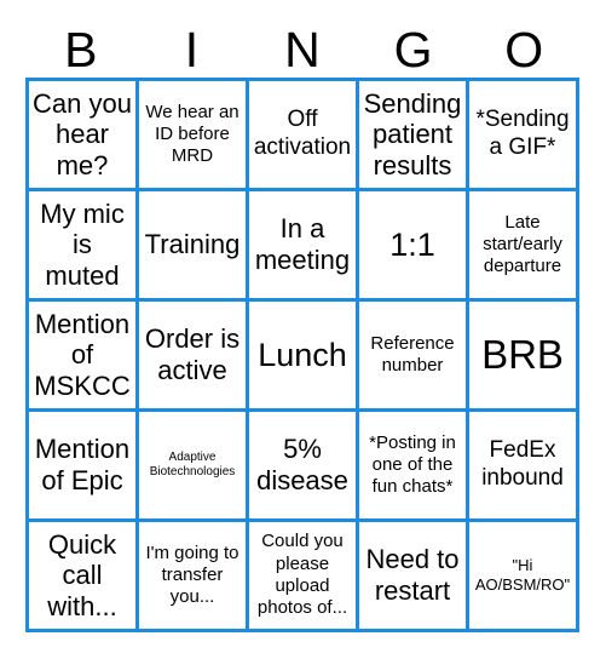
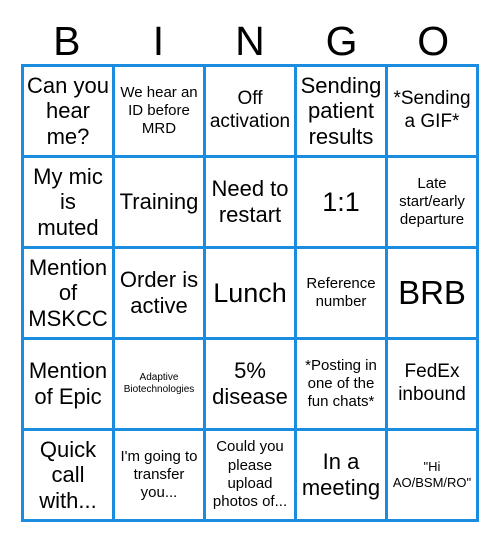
  B
  I
  N
  G
  O
  Can you hear me?
  We hear an ID before MRD
  Off activation
  Sending patient results
  *Sending a GIF*
  My mic is muted
  Training
- In a meeting
+ Need to restart
  1:1
  Late start/early departure
  Mention of MSKCC
  Order is active
  Lunch
  Reference number
  BRB
  Mention of Epic
  Adaptive Biotechnologies
  5% disease
  *Posting in one of the fun chats*
  FedEx inbound
  Quick call with...
  I'm going to transfer you...
  Could you please upload photos of...
- Need to restart
+ In a meeting
  "Hi AO/BSM/RO"
